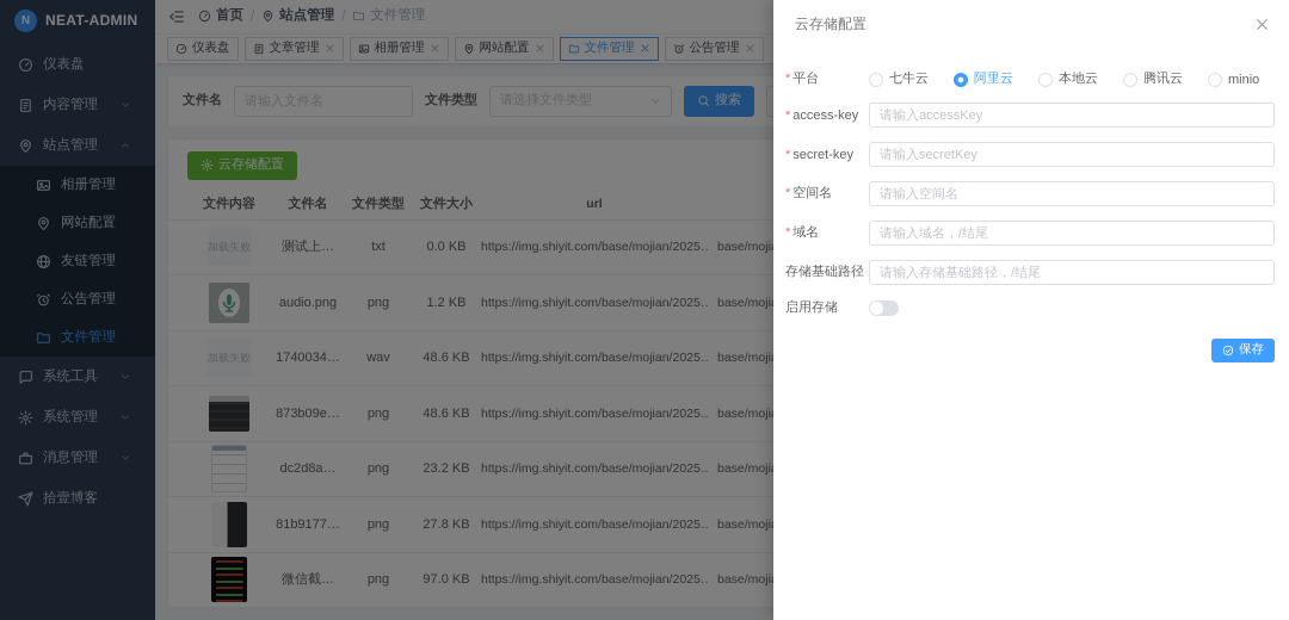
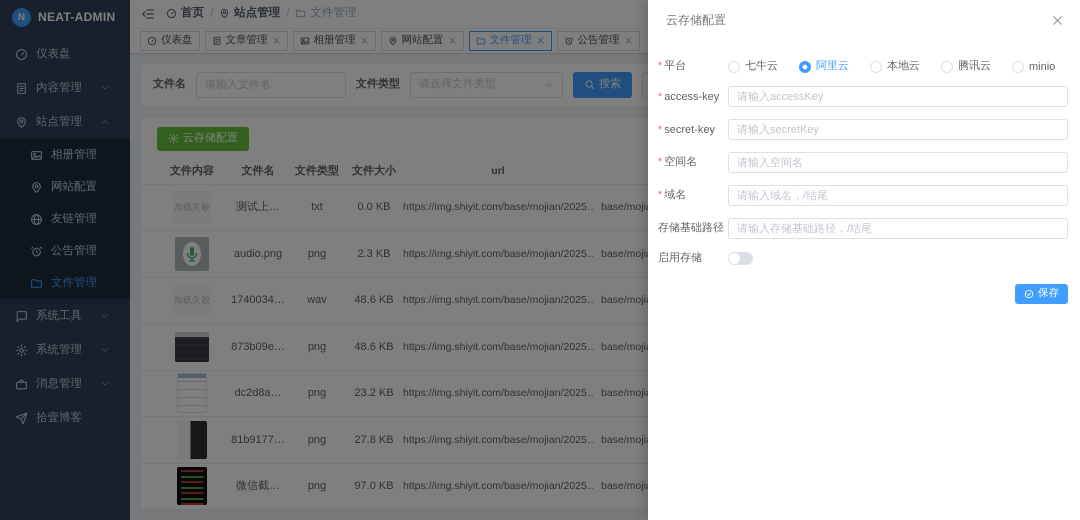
  N
  NEAT-ADMIN
  仪表盘
  内容管理
  站点管理
  相册管理
  网站配置
  友链管理
  公告管理
  文件管理
  系统工具
  系统管理
  消息管理
  拾壹博客
  首页
  /
  站点管理
  /
  文件管理
  仪表盘
  文章管理
  相册管理
  网站配置
  文件管理
  公告管理
  文件名
  请输入文件名
  文件类型
  请选择文件类型
  搜索
  云存储配置
  文件内容
  文件名
  文件类型
  文件大小
  url
  加载失败
  测试上…
  txt
  0.0 KB
  https://img.shiyit.com/base/mojian/2025…
  audio.png
  png
- 1.2 KB
+ 2.3 KB
  https://img.shiyit.com/base/mojian/2025…
  加载失败
  1740034…
  wav
  48.6 KB
  https://img.shiyit.com/base/mojian/2025…
  873b09e…
  png
  48.6 KB
  https://img.shiyit.com/base/mojian/2025…
  dc2d8a…
  png
  23.2 KB
  https://img.shiyit.com/base/mojian/2025…
  81b9177…
  png
  27.8 KB
  https://img.shiyit.com/base/mojian/2025…
  微信截…
  png
  97.0 KB
  https://img.shiyit.com/base/mojian/2025…
  云存储配置
  * 平台
  七牛云
  阿里云
  本地云
  腾讯云
  minio
  * access-key
  请输入accessKey
  * secret-key
  请输入secretKey
  * 空间名
  请输入空间名
  * 域名
  请输入域名，/结尾
  存储基础路径
  请输入存储基础路径，/结尾
  启用存储
  保存
